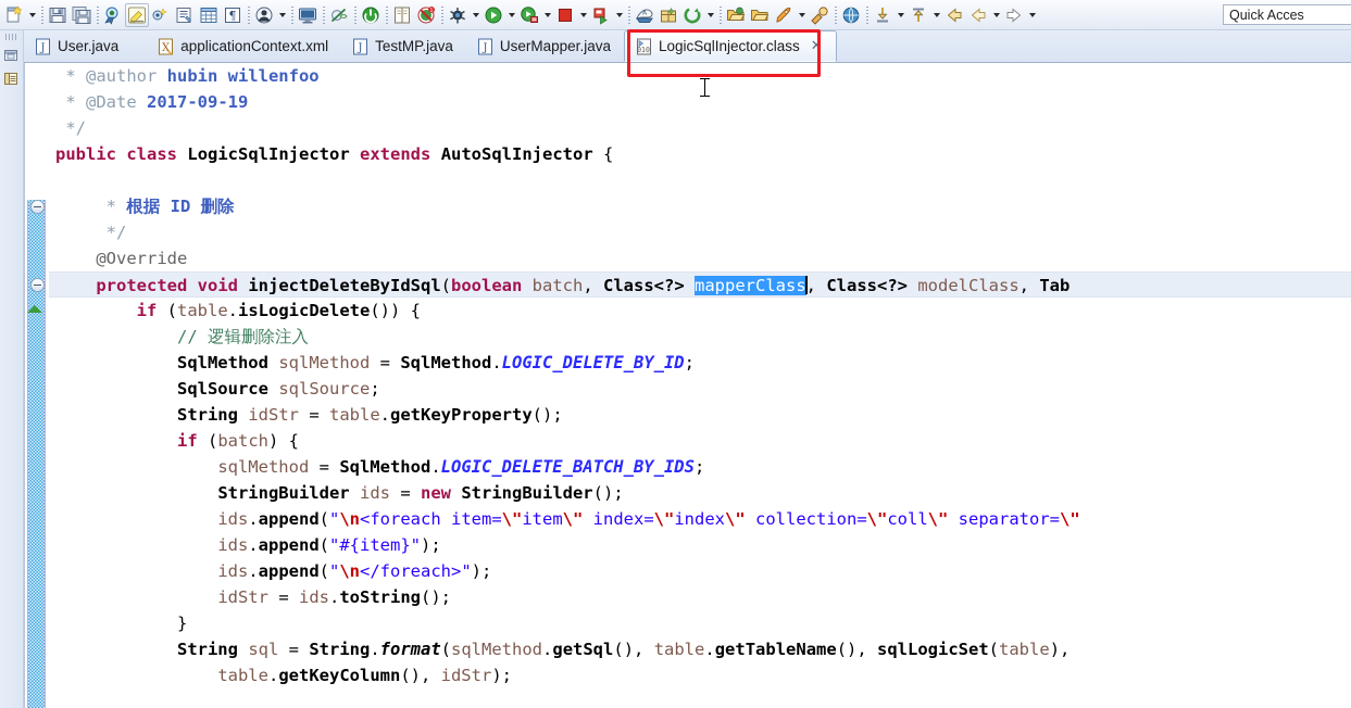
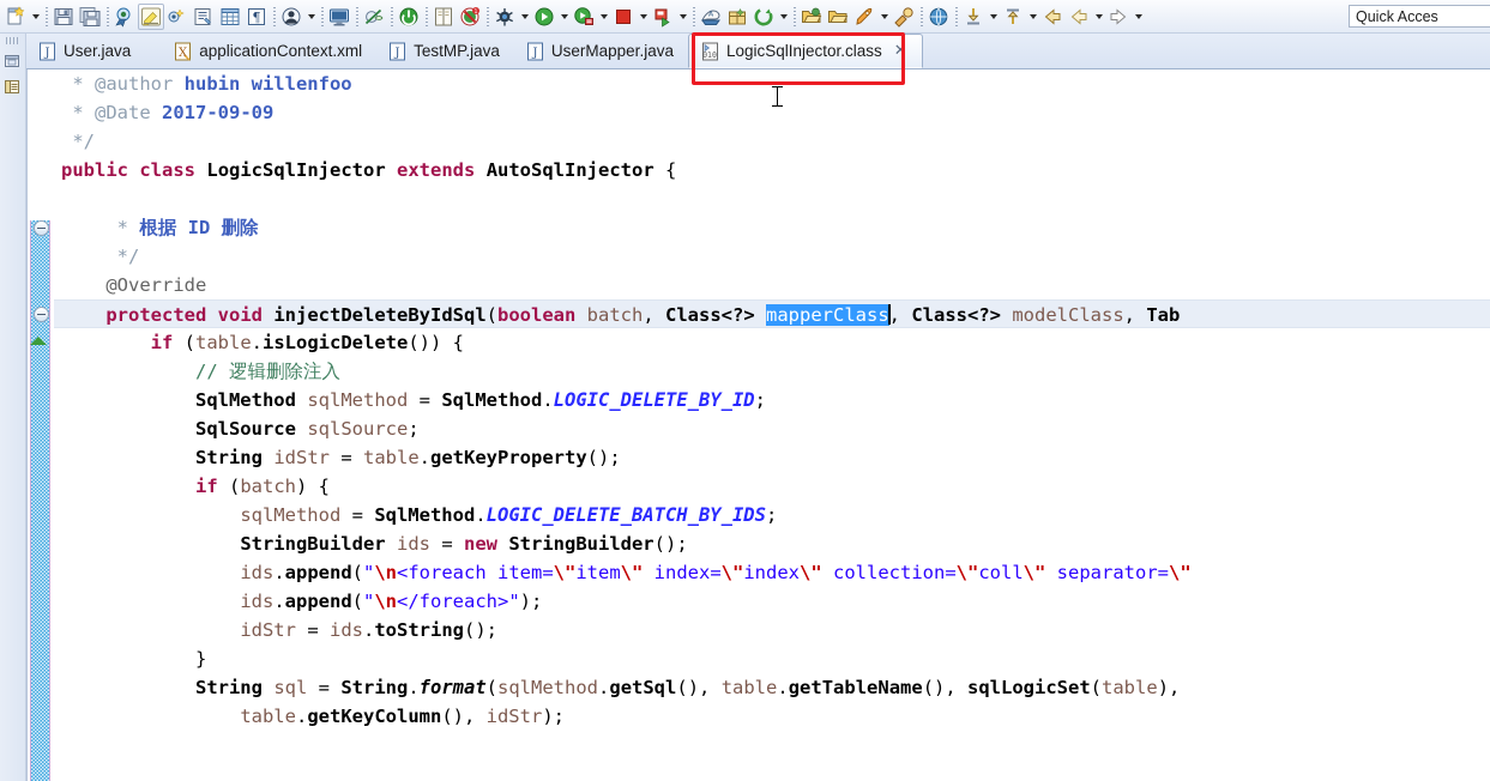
  ¶
  Quick Acces
  J
  User.java
  X
  applicationContext.xml
  J
  TestMP.java
  J
  UserMapper.java
  010
  LogicSqlInjector.class
  ✕
  * @author hubin willenfoo
- * @Date 2017-09-19
+ * @Date 2017-09-09
  */
  public class LogicSqlInjector extends AutoSqlInjector {
  * 根据 ID 删除
  */
  @Override
  protected void injectDeleteByIdSql(boolean batch, Class<?> mapperClass, Class<?> modelClass, Tab
  if (table.isLogicDelete()) {
  // 逻辑删除注入
  SqlMethod sqlMethod = SqlMethod.LOGIC_DELETE_BY_ID;
  SqlSource sqlSource;
  String idStr = table.getKeyProperty();
  if (batch) {
  sqlMethod = SqlMethod.LOGIC_DELETE_BATCH_BY_IDS;
  StringBuilder ids = new StringBuilder();
  ids.append("\n<foreach item=\"item\" index=\"index\" collection=\"coll\" separator=\"
- ids.append("#{item}");
  ids.append("\n</foreach>");
  idStr = ids.toString();
  }
  String sql = String.format(sqlMethod.getSql(), table.getTableName(), sqlLogicSet(table),
  table.getKeyColumn(), idStr);
